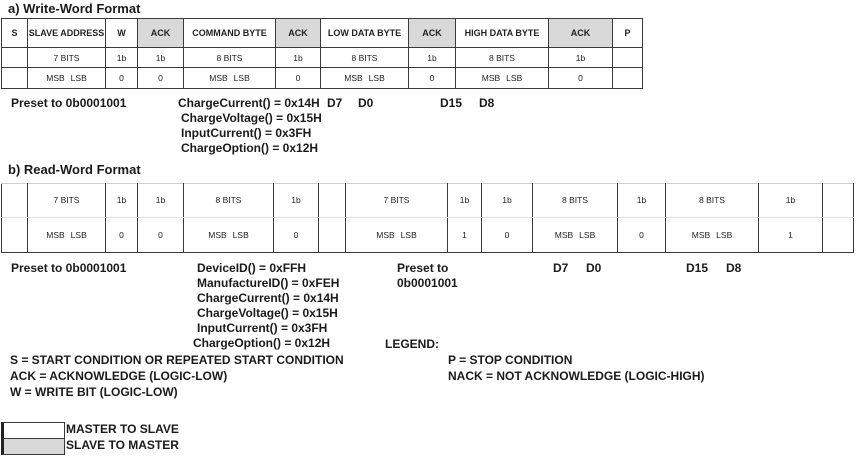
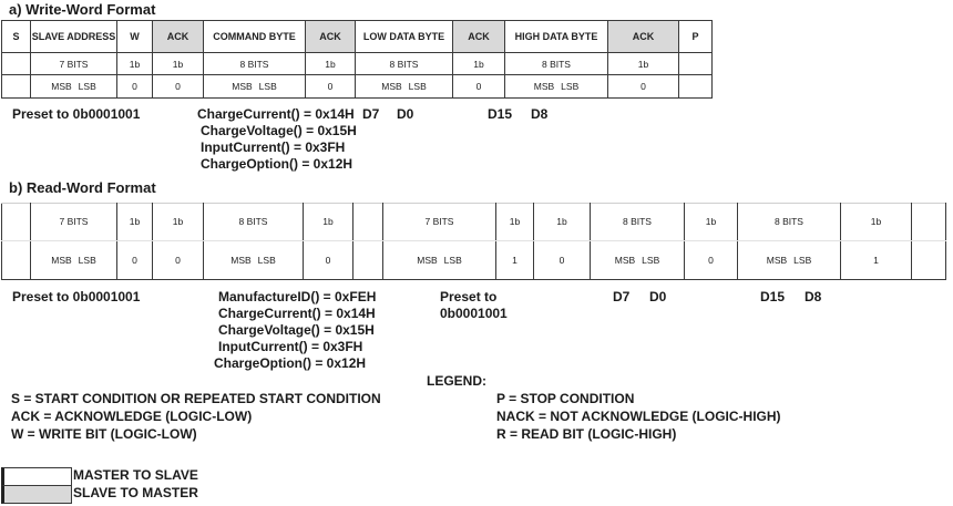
  a) Write-Word Format
  S	SLAVE ADDRESS	W	ACK	COMMAND BYTE	ACK	LOW DATA BYTE	ACK	HIGH DATA BYTE	ACK	P
  	7 BITS	1b	1b	8 BITS	1b	8 BITS	1b	8 BITS	1b
  	MSB LSB	0	0	MSB LSB	0	MSB LSB	0	MSB LSB	0
  Preset to 0b0001001
  ChargeCurrent() = 0x14H
  ChargeVoltage() = 0x15H
  InputCurrent() = 0x3FH
  ChargeOption() = 0x12H
  D7
  D0
  D15
  D8
  b) Read-Word Format
  	7 BITS	1b	1b	8 BITS	1b		7 BITS	1b	1b	8 BITS	1b	8 BITS	1b
  	MSB LSB	0	0	MSB LSB	0		MSB LSB	1	0	MSB LSB	0	MSB LSB	1
  Preset to 0b0001001
- DeviceID() = 0xFFH
  ManufactureID() = 0xFEH
  ChargeCurrent() = 0x14H
  ChargeVoltage() = 0x15H
  InputCurrent() = 0x3FH
  ChargeOption() = 0x12H
  Preset to
  0b0001001
  D7
  D0
  D15
  D8
  LEGEND:
  S = START CONDITION OR REPEATED START CONDITION
  ACK = ACKNOWLEDGE (LOGIC-LOW)
  W = WRITE BIT (LOGIC-LOW)
  P = STOP CONDITION
  NACK = NOT ACKNOWLEDGE (LOGIC-HIGH)
+ R = READ BIT (LOGIC-HIGH)
  MASTER TO SLAVE
  SLAVE TO MASTER
